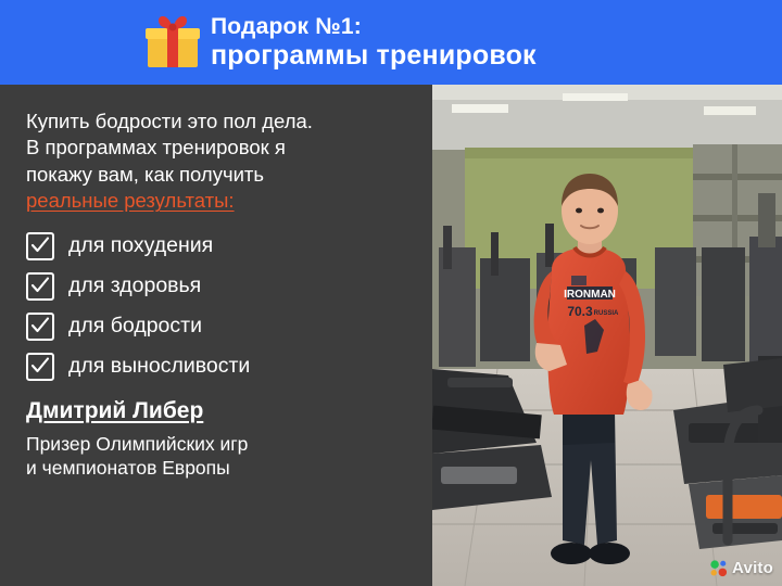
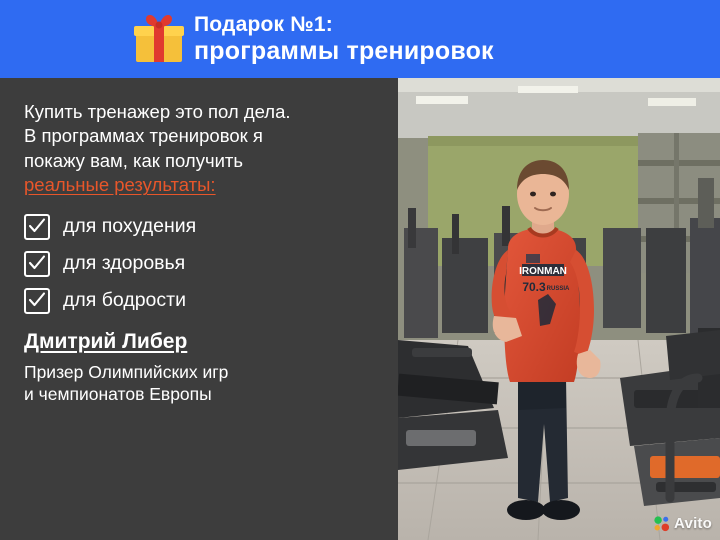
  Подарок №1:
  программы тренировок
- Купить бодрости это пол дела.
+ Купить тренажер это пол дела.
  В программах тренировок я
  покажу вам, как получить
  реальные результаты:
  для похудения
  для здоровья
  для бодрости
- для выносливости
  Дмитрий Либер
  Призер Олимпийских игр
  и чемпионатов Европы
  IRONMAN
  70.3
  Avito
